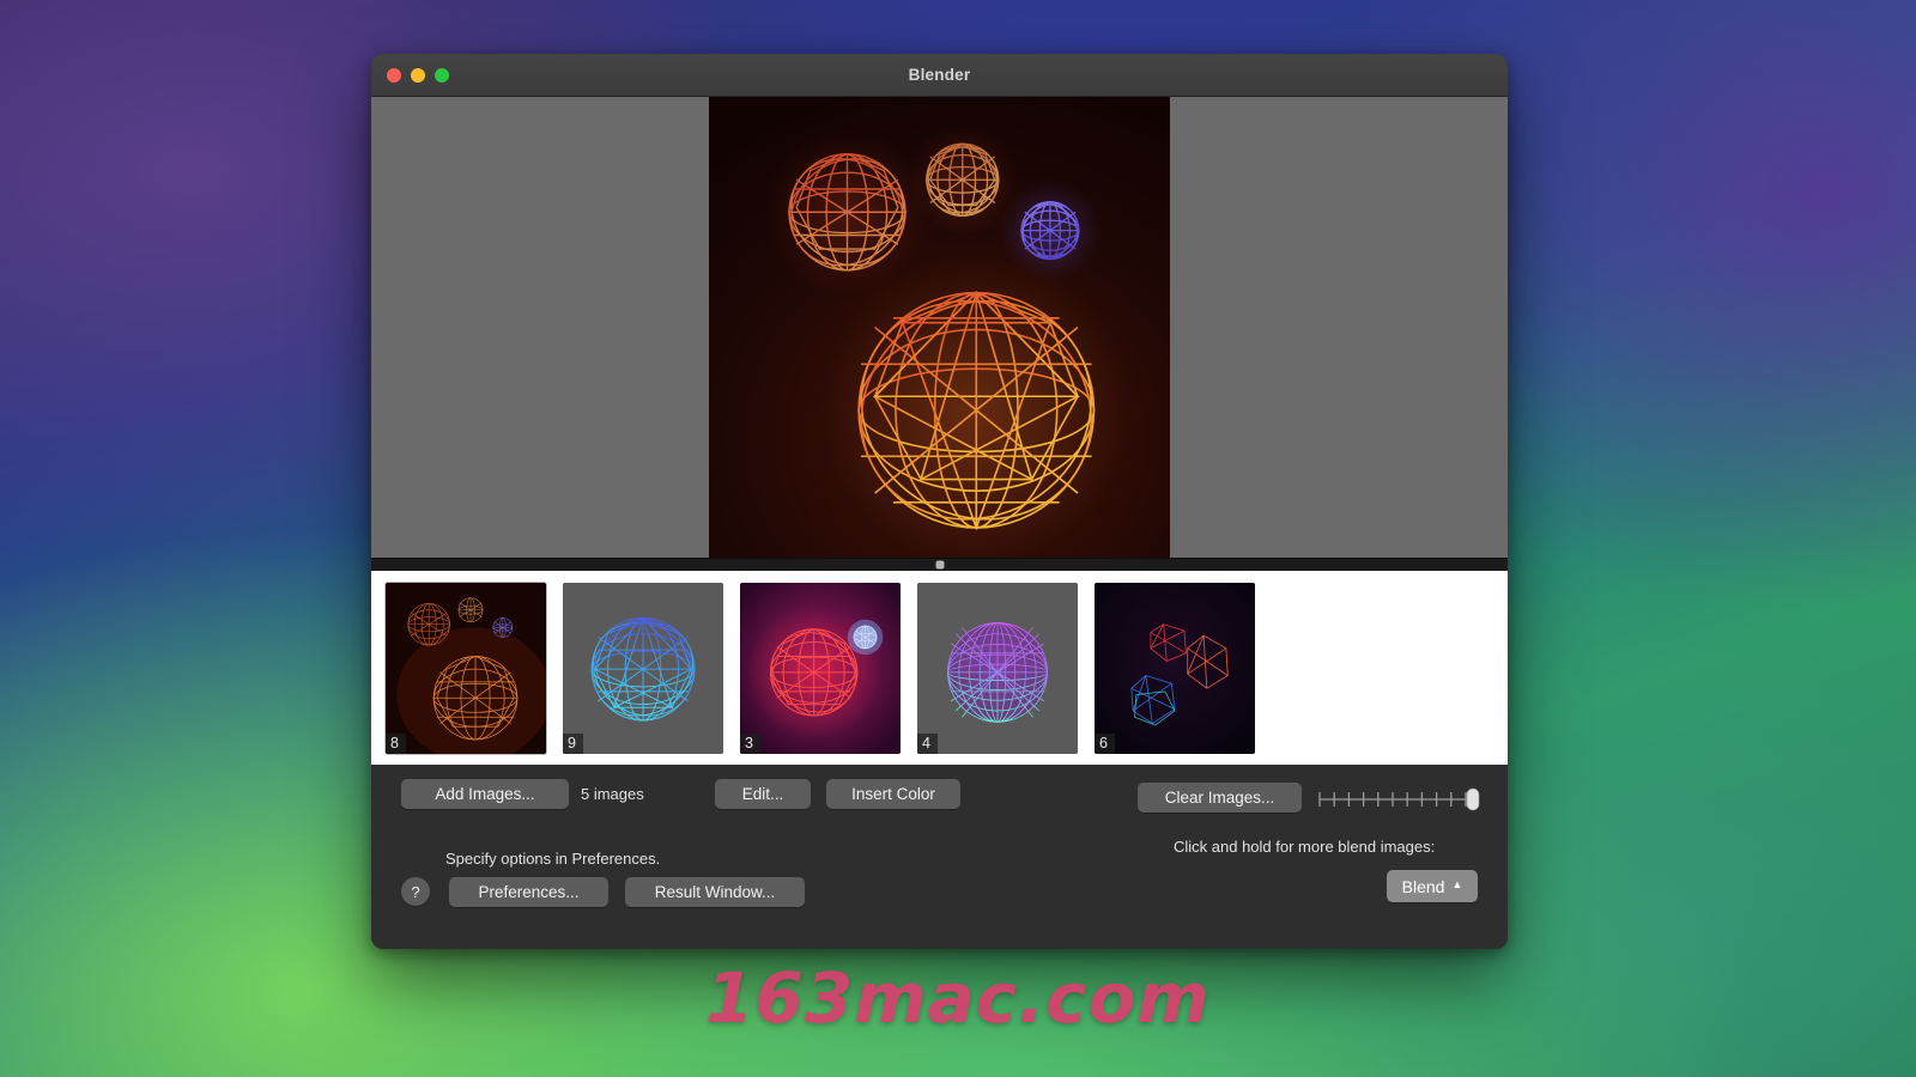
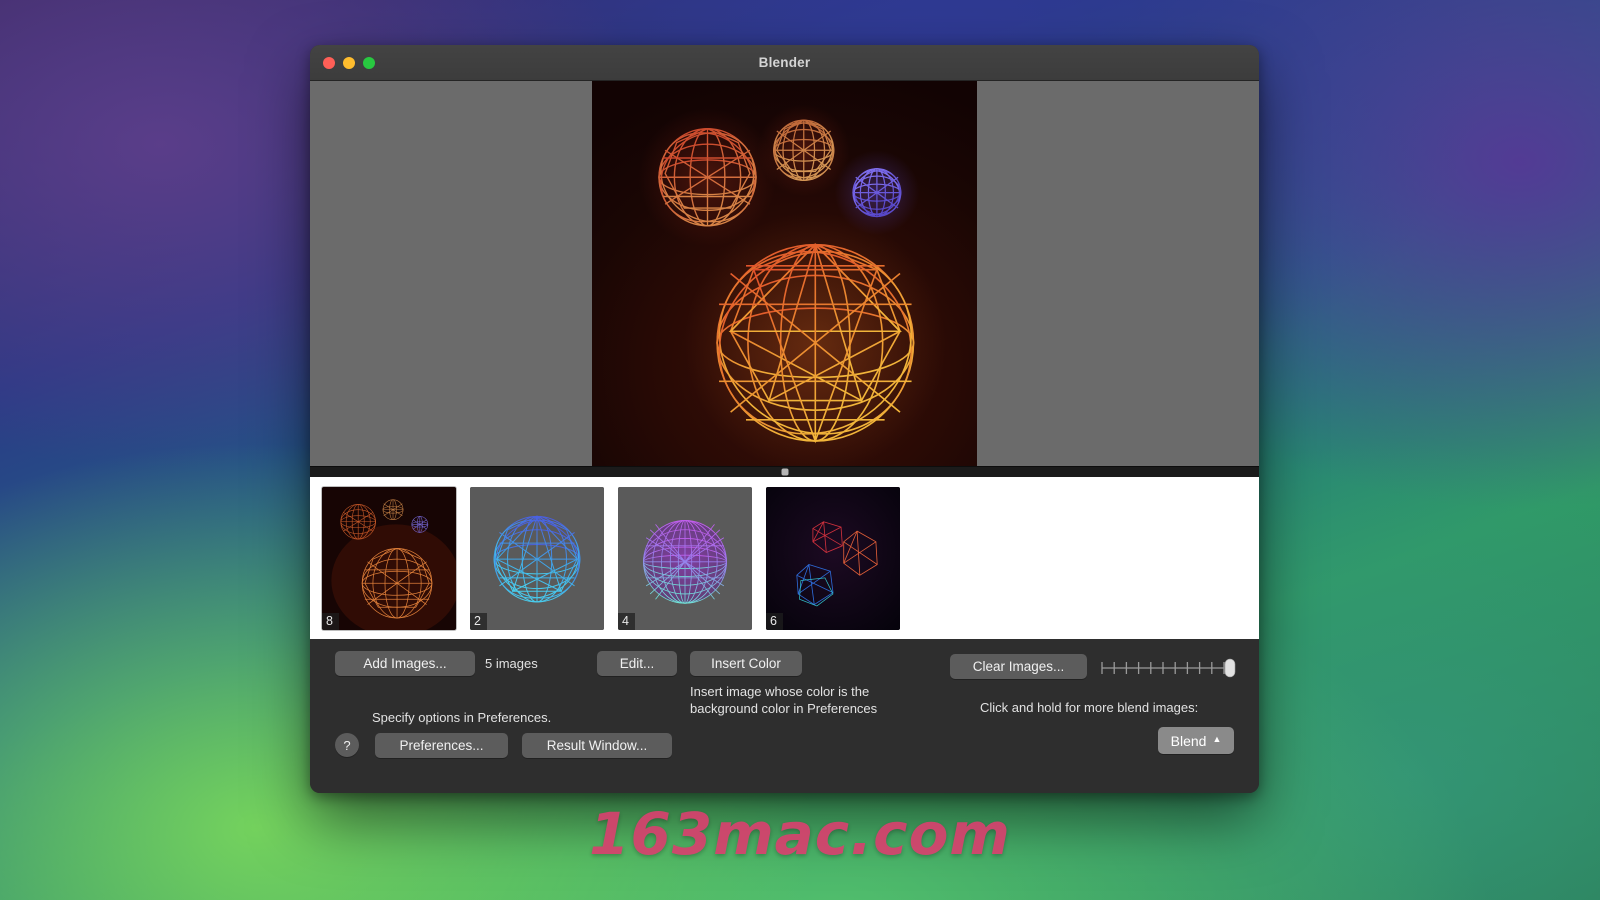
  Blender
  8
- 9
+ 2
- 3
  4
  6
  Add Images...
  5 images
  Edit...
  Insert Color
+ Insert image whose color is the
+ background color in Preferences
  Specify options in Preferences.
  ?
  Preferences...
  Result Window...
  Clear Images...
  Click and hold for more blend images:
  Blend
  ▲
  163mac.com
